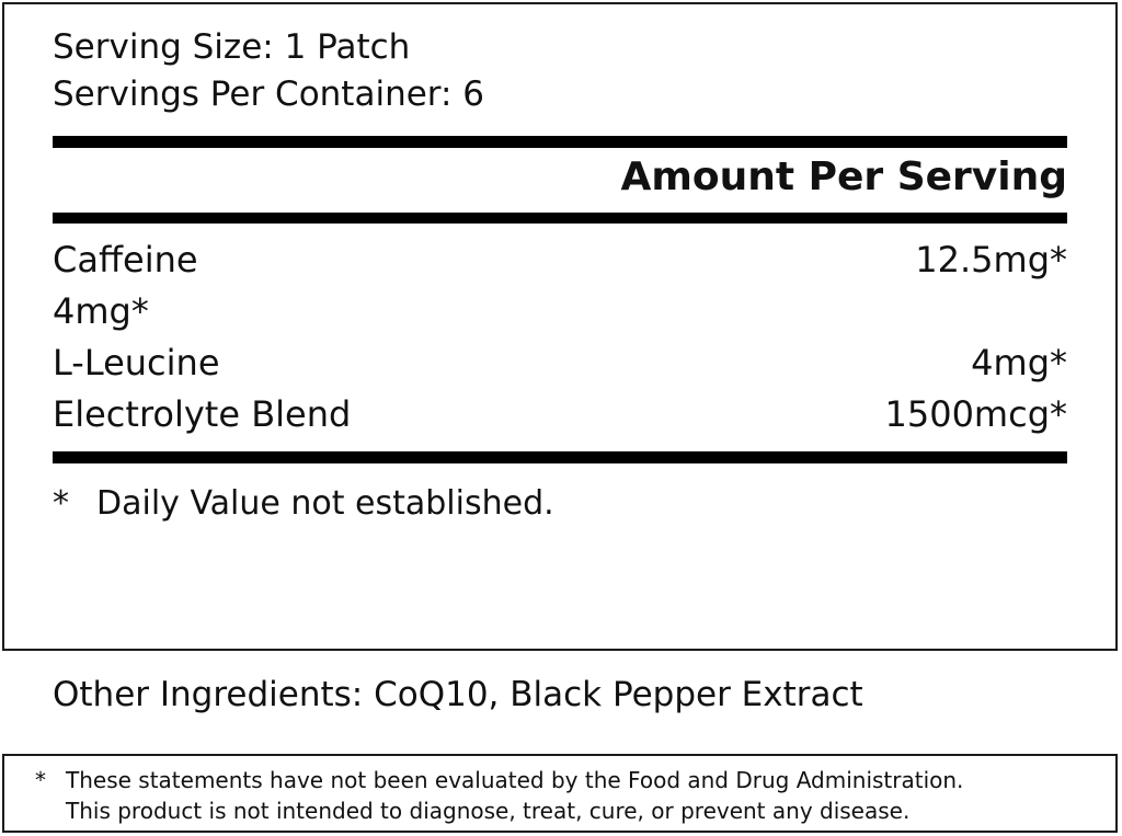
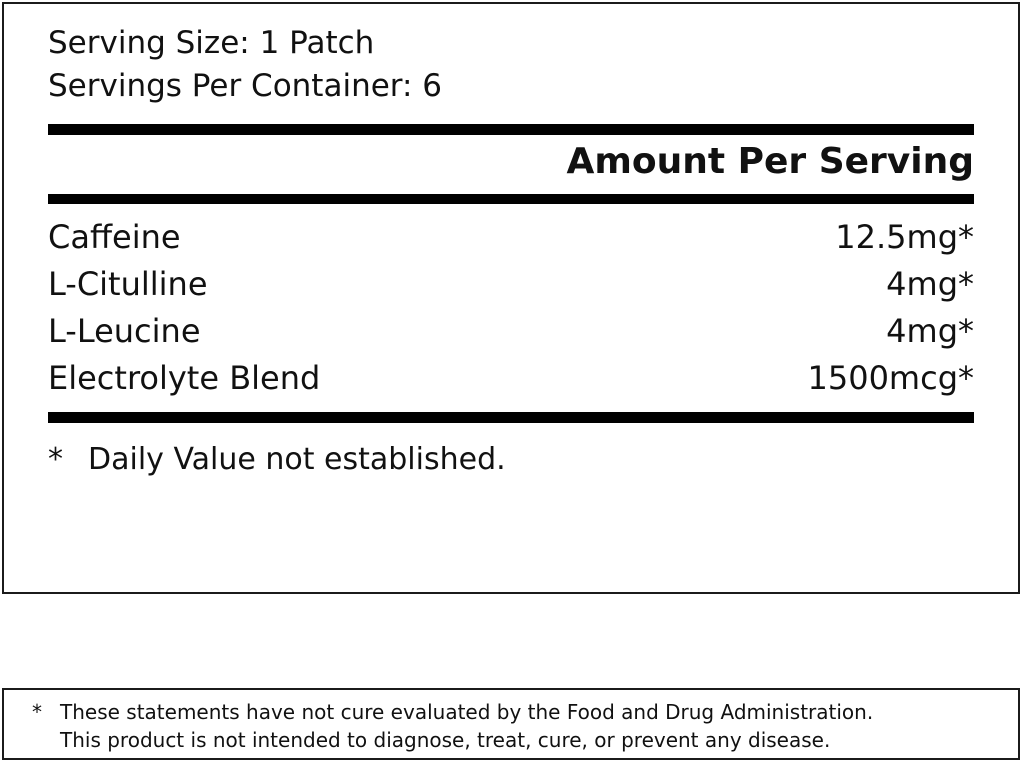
  Serving Size: 1 Patch
  Servings Per Container: 6
  Amount Per Serving
  Caffeine
  12.5mg*
+ L-Citulline
  4mg*
  L-Leucine
  4mg*
  Electrolyte Blend
  1500mcg*
  *
  Daily Value not established.
- Other Ingredients: CoQ10, Black Pepper Extract
  *
- These statements have not been evaluated by the Food and Drug Administration.
+ These statements have not cure evaluated by the Food and Drug Administration.
  This product is not intended to diagnose, treat, cure, or prevent any disease.
